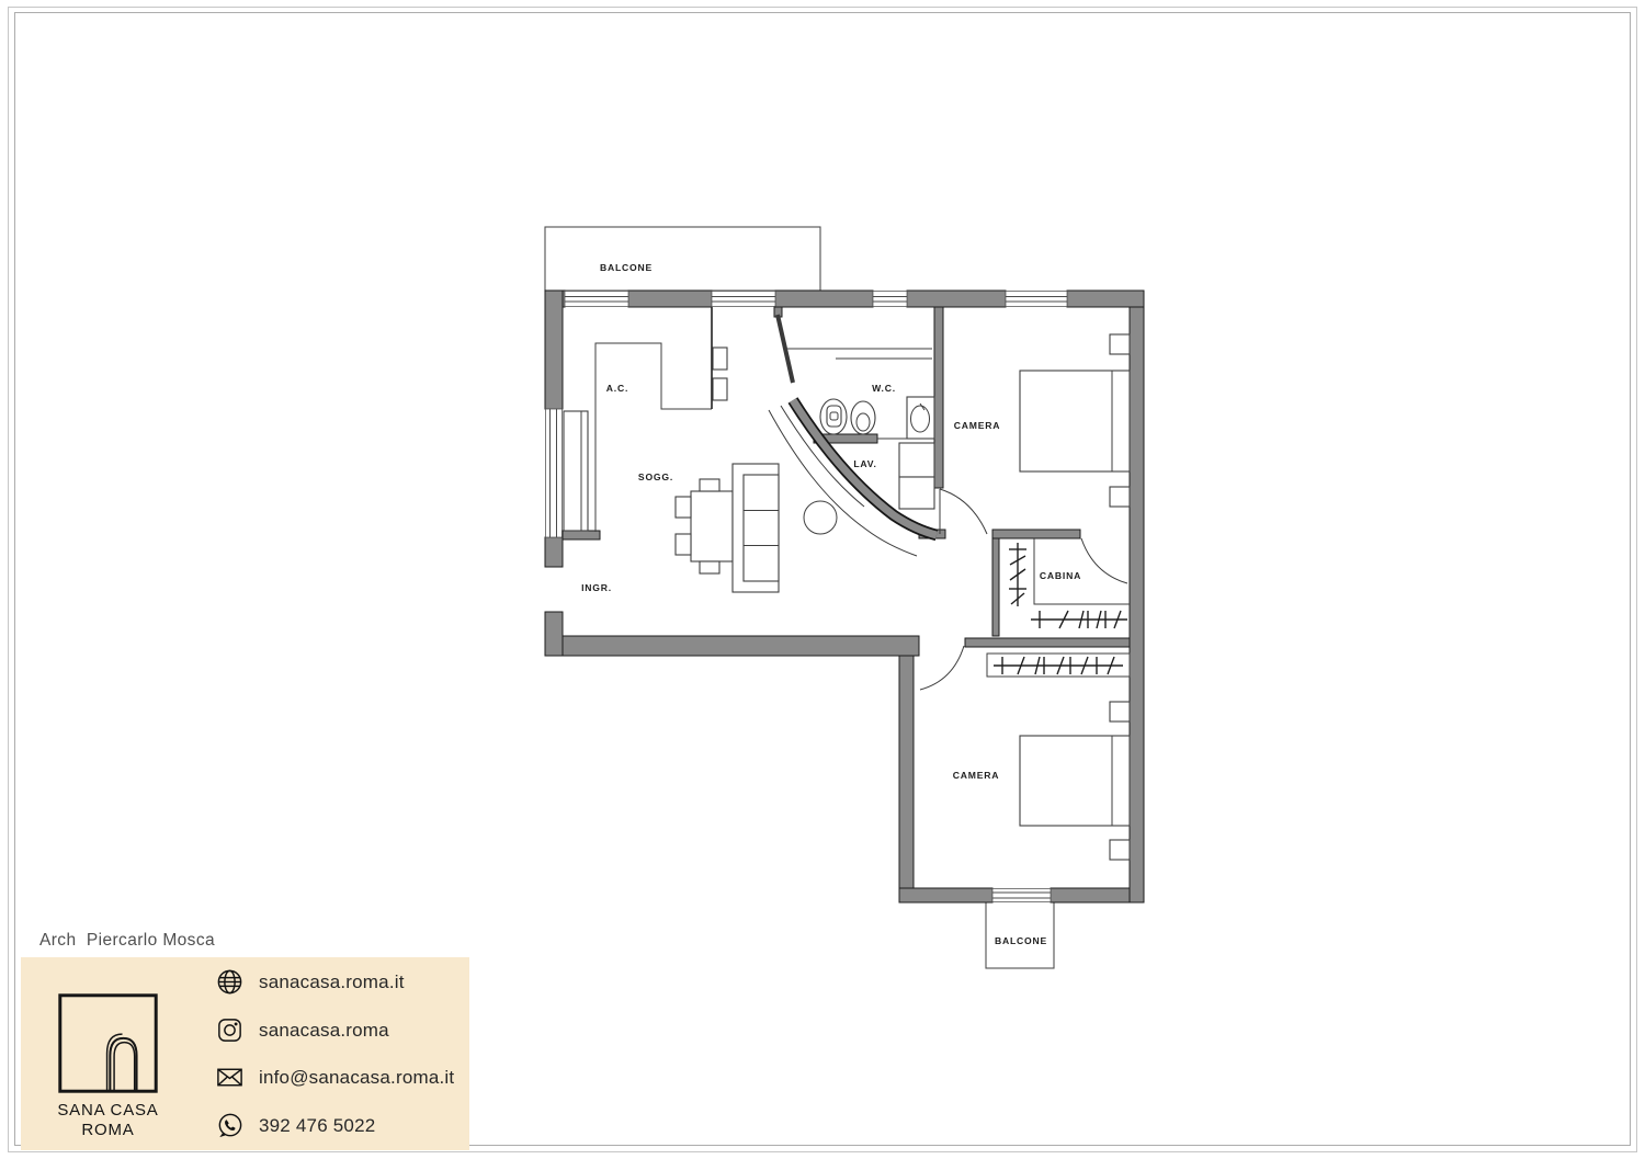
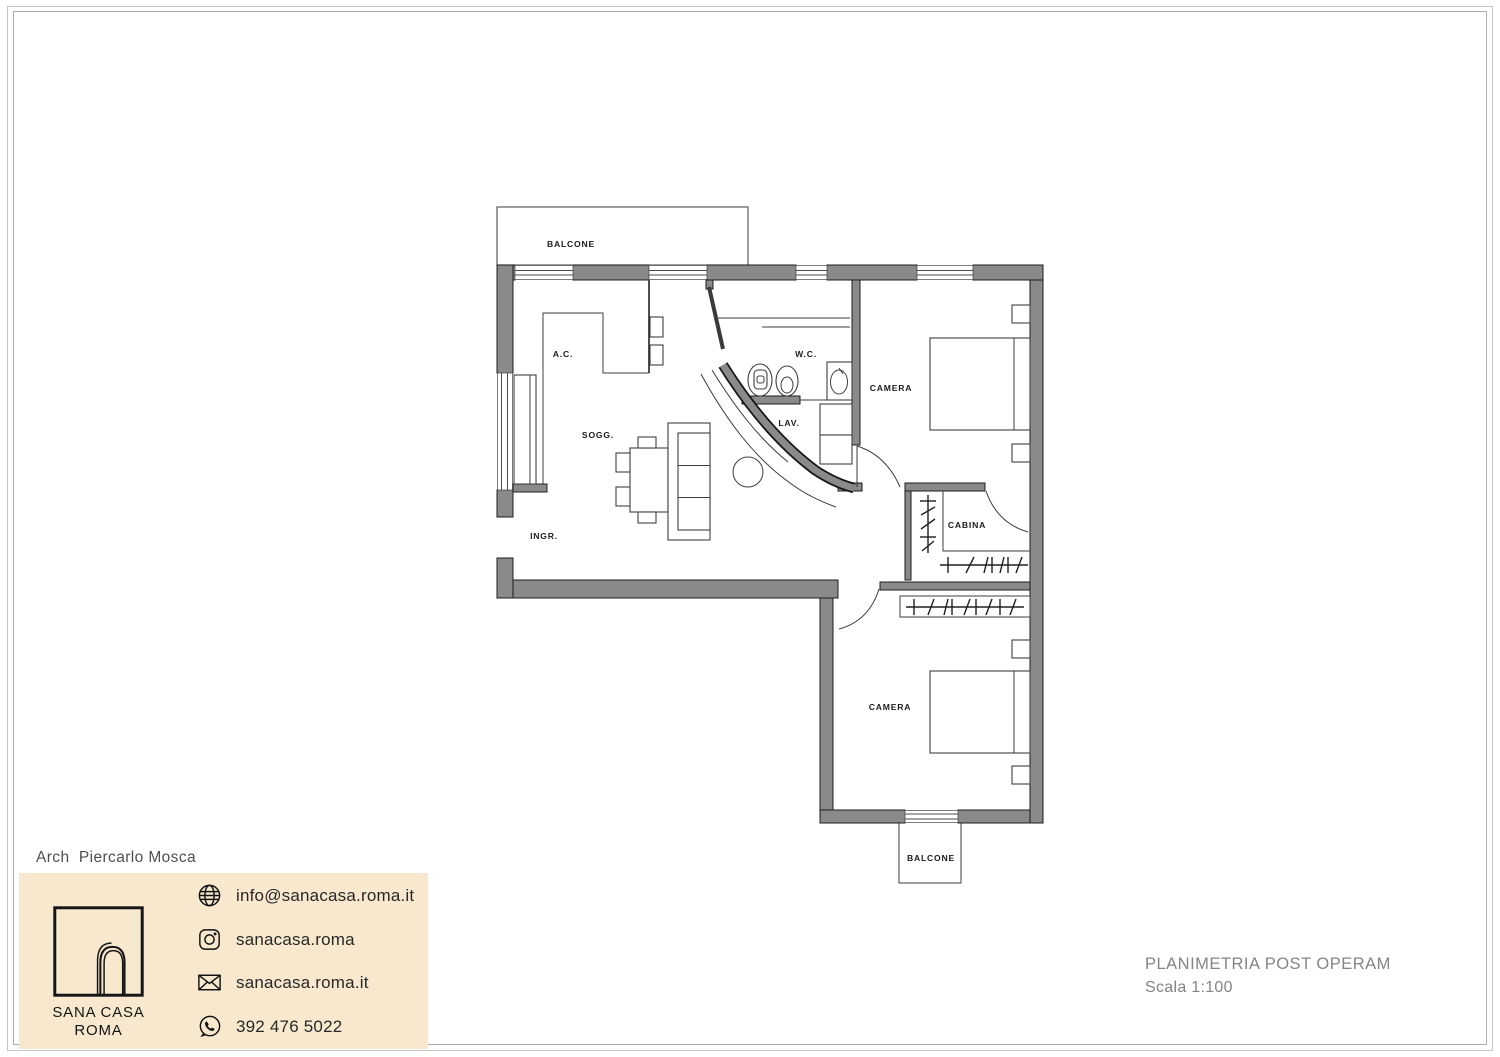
  BALCONE
  BALCONE
  A.C.
  W.C.
  CAMERA
  SOGG.
  LAV.
  INGR.
  CABINA
  CAMERA
  Arch Piercarlo Mosca
  SANA CASA
  ROMA
- sanacasa.roma.it
+ info@sanacasa.roma.it
  sanacasa.roma
- info@sanacasa.roma.it
+ sanacasa.roma.it
  392 476 5022
+ PLANIMETRIA POST OPERAM
+ Scala 1:100
